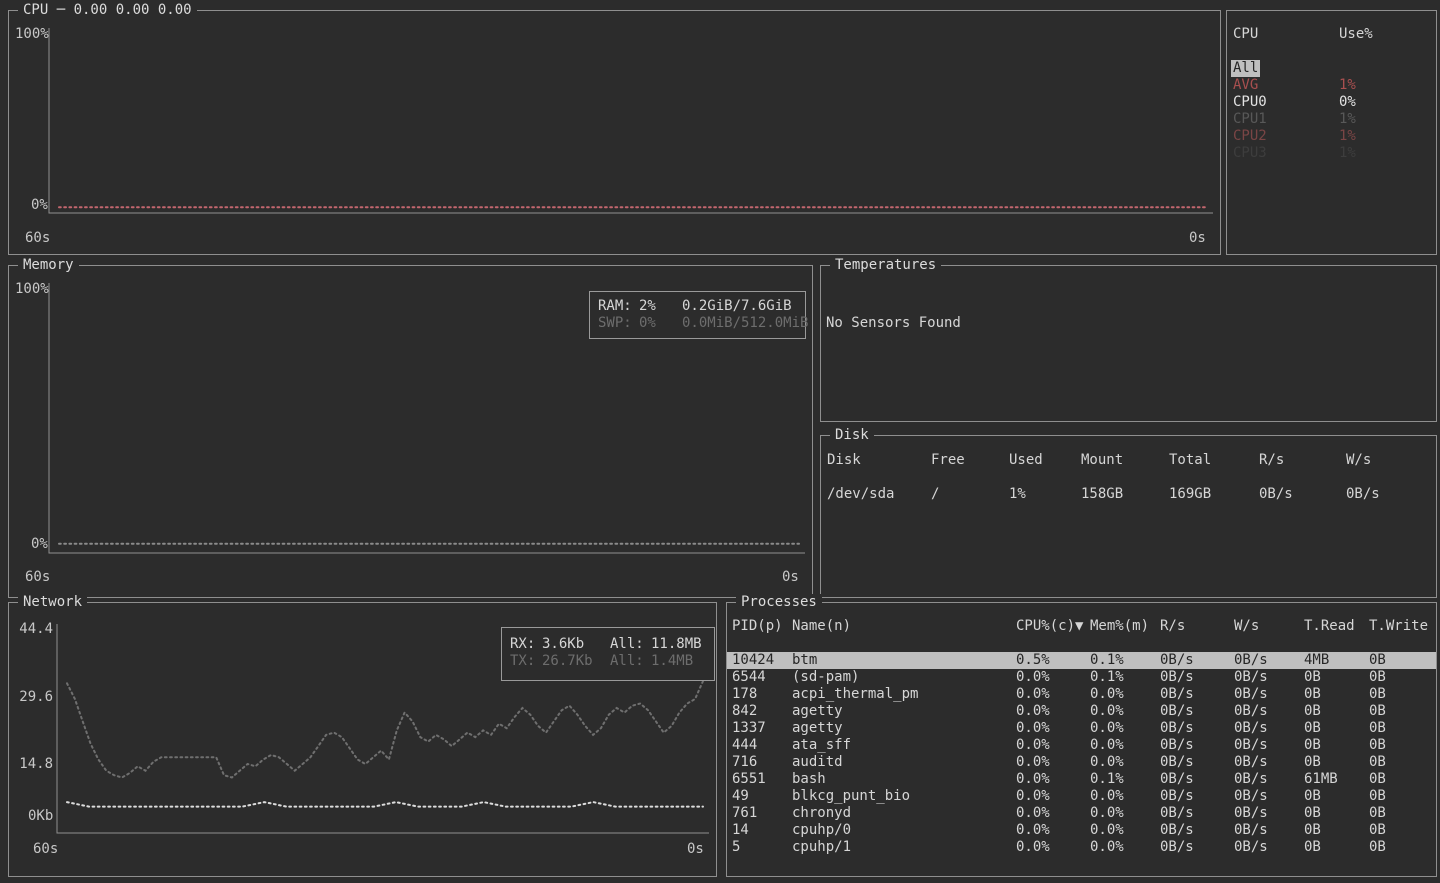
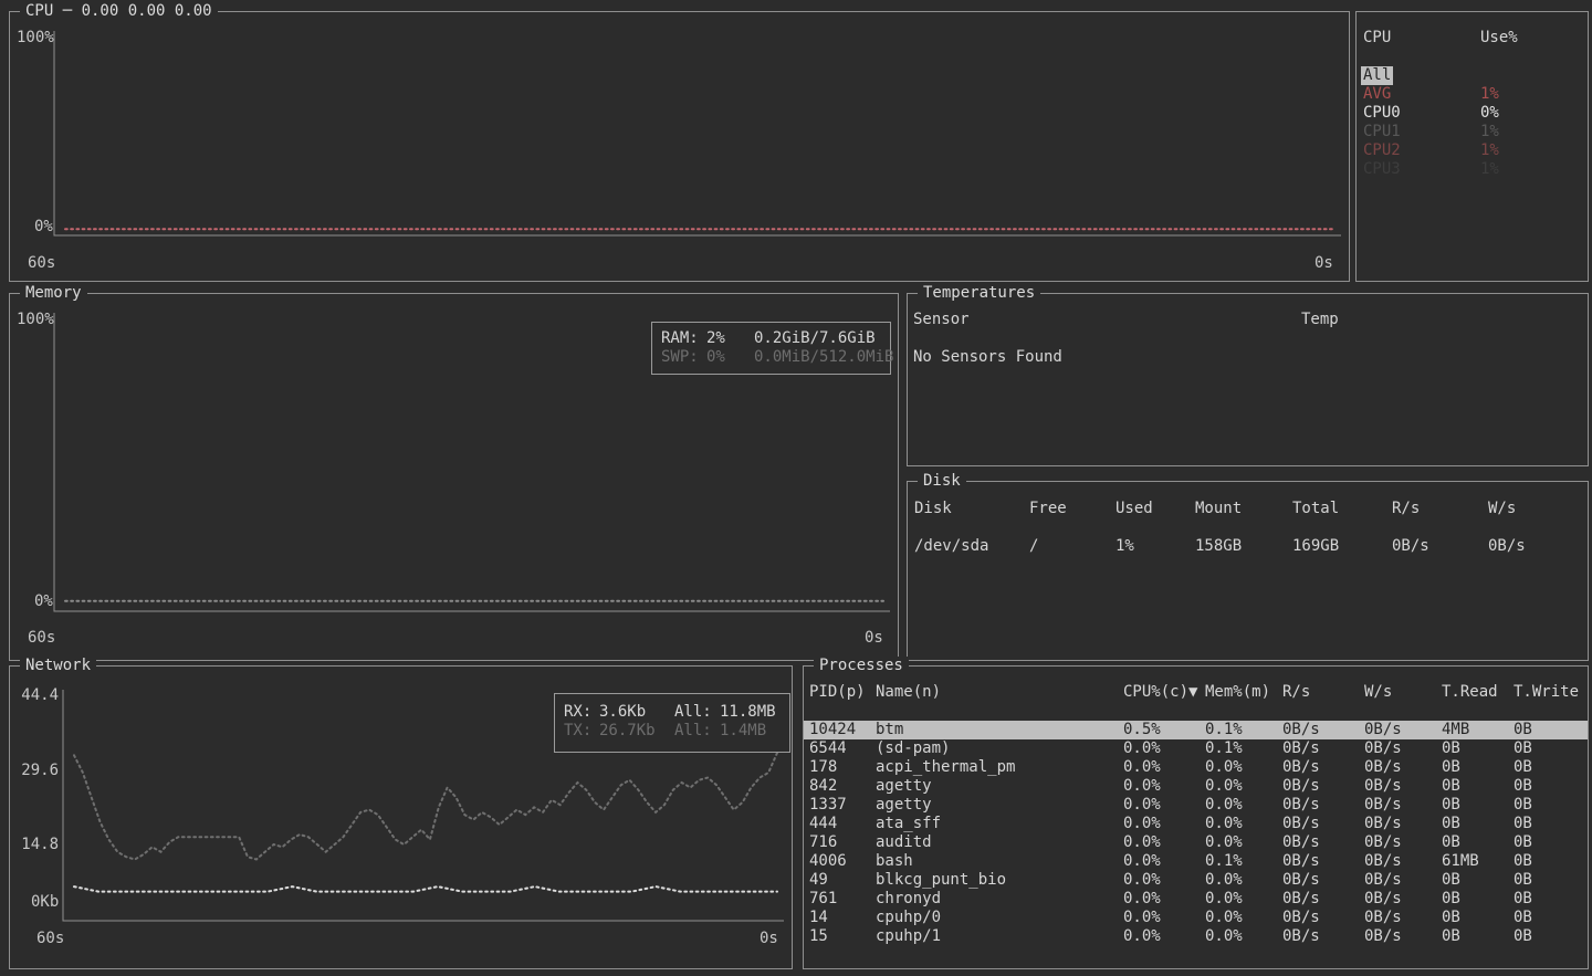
  CPU ─ 0.00 0.00 0.00
  100%
  0%
  60s
  0s
  CPU
  Use%
  All
  AVG
  1%
  CPU0
  0%
  CPU1
  1%
  CPU2
  1%
  Memory
  100%
  0%
  60s
  0s
  RAM:
  2%
  0.2GiB/7.6GiB
  SWP:
  0%
  0.0MiB/512.0MiB
  Temperatures
+ Sensor
+ Temp
  No Sensors Found
  Disk
  Disk
  Free
  Used
  Mount
  Total
  R/s
  W/s
  /dev/sda
  /
  1%
  158GB
  169GB
  0B/s
  0B/s
  Network
  44.4
  29.6
  14.8
  0Kb
  60s
  0s
  RX:
  3.6Kb
  All:
  11.8MB
  TX:
  26.7Kb
  All:
  1.4MB
  Processes
  PID(p)
  Name(n)
  CPU%(c)▼
  Mem%(m)
  R/s
  W/s
  T.Read
  T.Write
  10424
  btm
  0.5%
  0.1%
  0B/s
  0B/s
  4MB
  0B
  6544
  (sd-pam)
  0.0%
  0.1%
  0B/s
  0B/s
  0B
  0B
  178
  acpi_thermal_pm
  0.0%
  0.0%
  0B/s
  0B/s
  0B
  0B
  842
  agetty
  0.0%
  0.0%
  0B/s
  0B/s
  0B
  0B
  1337
  agetty
  0.0%
  0.0%
  0B/s
  0B/s
  0B
  0B
  444
  ata_sff
  0.0%
  0.0%
  0B/s
  0B/s
  0B
  0B
  716
  auditd
  0.0%
  0.0%
  0B/s
  0B/s
  0B
  0B
- 6551
+ 4006
  bash
  0.0%
  0.1%
  0B/s
  0B/s
  61MB
  0B
  49
  blkcg_punt_bio
  0.0%
  0.0%
  0B/s
  0B/s
  0B
  0B
  761
  chronyd
  0.0%
  0.0%
  0B/s
  0B/s
  0B
  0B
  14
  cpuhp/0
  0.0%
  0.0%
  0B/s
  0B/s
  0B
  0B
- 5
+ 15
  cpuhp/1
  0.0%
  0.0%
  0B/s
  0B/s
  0B
  0B
